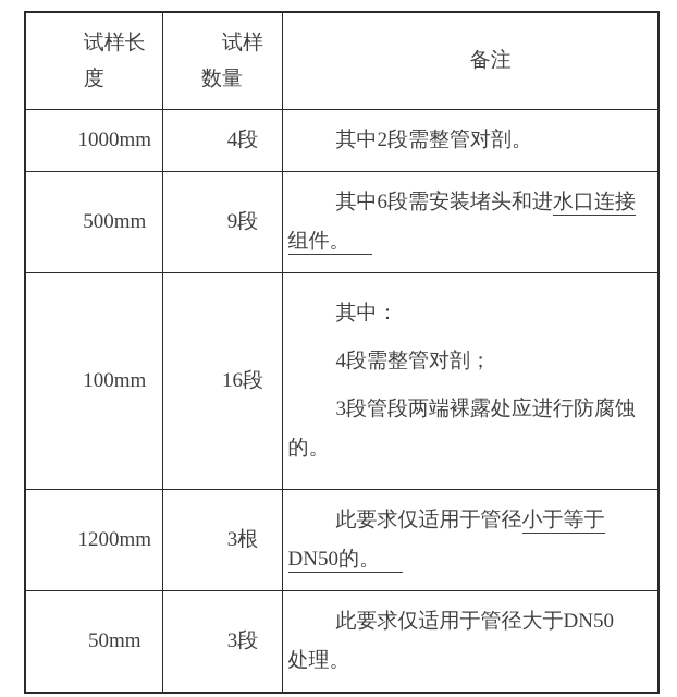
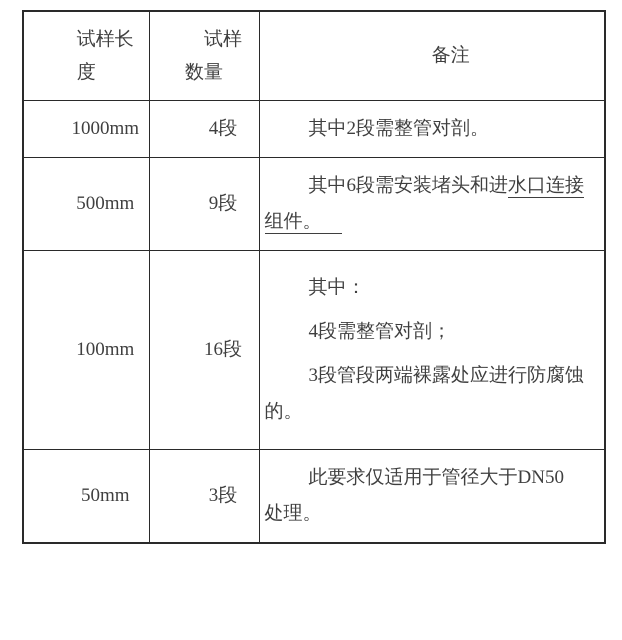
  试样长度	试样数量	备注
  1000mm	4段	其中2段需整管对剖。
  500mm	9段	其中6段需安装堵头和进水口连接组件。
  100mm	16段	其中：4段需整管对剖；3段管段两端裸露处应进行防腐蚀的。
- 1200mm	3根	此要求仅适用于管径小于等于DN50的。
  50mm	3段	此要求仅适用于管径大于DN50处理。
